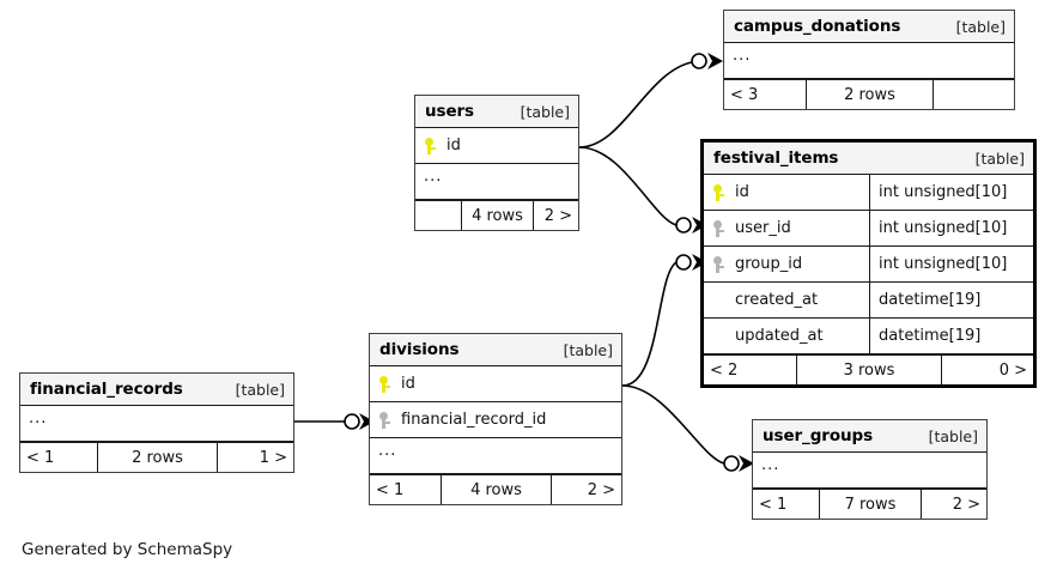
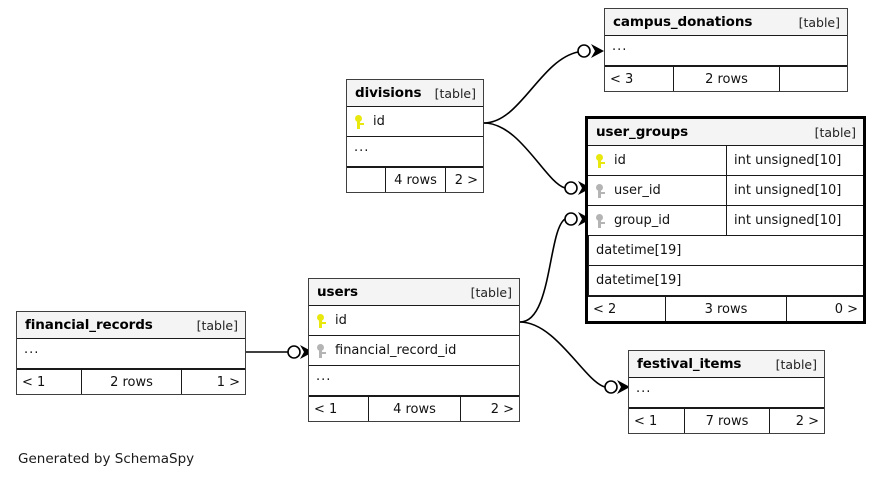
  campus_donations
  [table]
  ...
  < 3
  2 rows
- users
+ divisions
  [table]
  id
  ...
  4 rows
  2 >
- festival_items
+ user_groups
  [table]
  id
  int unsigned[10]
  user_id
  int unsigned[10]
  group_id
  int unsigned[10]
- created_at
  datetime[19]
- updated_at
  datetime[19]
  < 2
  3 rows
  0 >
- divisions
+ users
  [table]
  id
  financial_record_id
  ...
  < 1
  4 rows
  2 >
  financial_records
  [table]
  ...
  < 1
  2 rows
  1 >
- user_groups
+ festival_items
  [table]
  ...
  < 1
  7 rows
  2 >
  Generated by SchemaSpy
